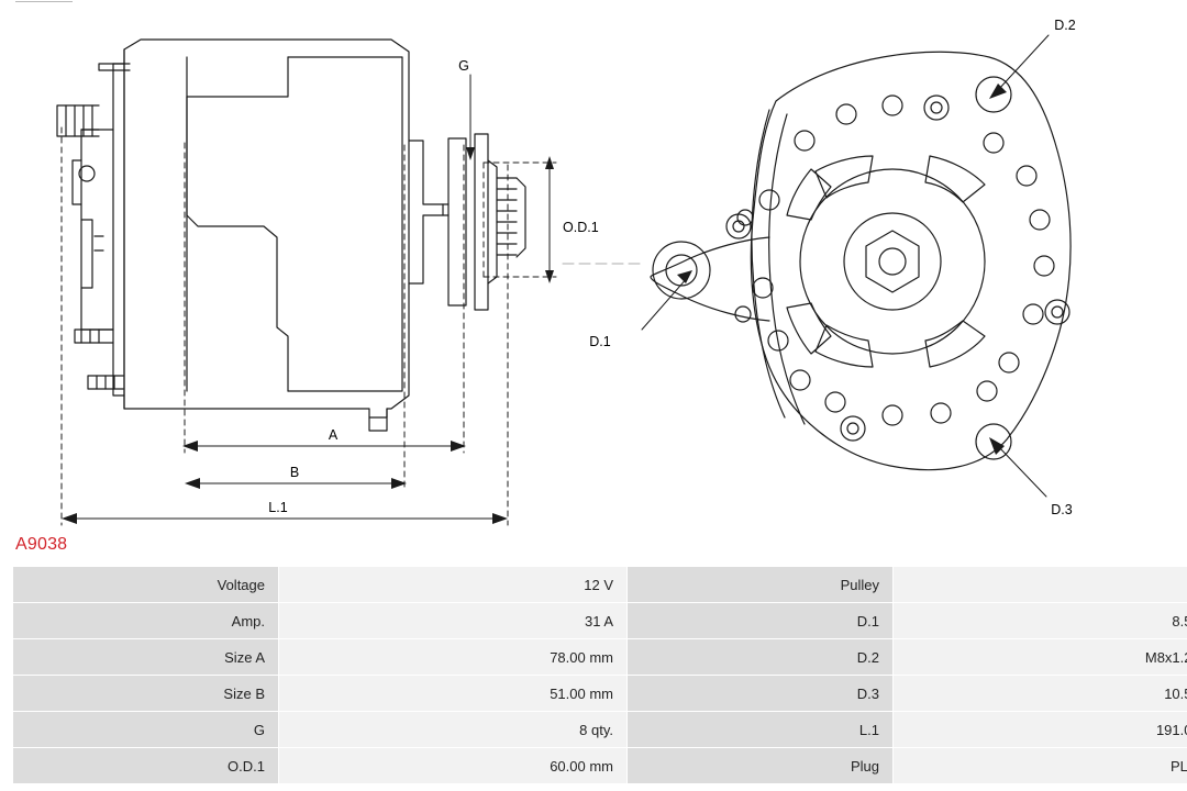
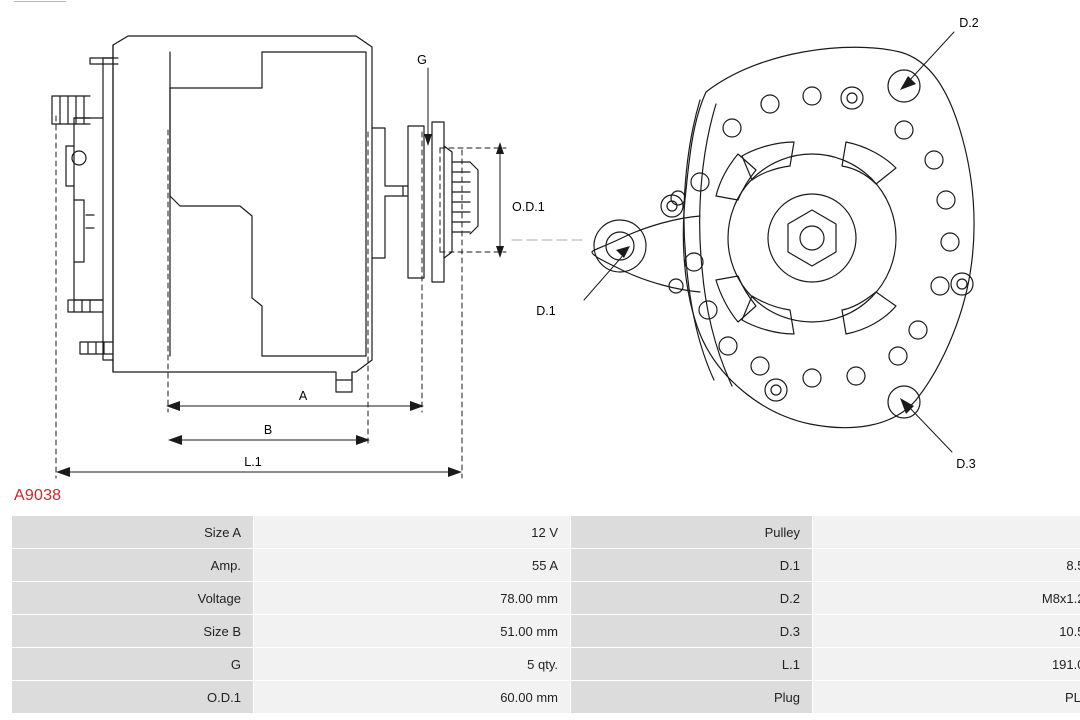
  G
  O.D.1
  A
  B
  L.1
  D.1
  D.2
  D.3
  A9038
- Voltage	12 V	Pulley
+ Size A	12 V	Pulley
- Amp.	31 A	D.1	8.
+ Amp.	55 A	D.1	8.
- Size A	78.00 mm	D.2	M8x1.
+ Voltage	78.00 mm	D.2	M8x1.
  Size B	51.00 mm	D.3	10.
- G	8 qty.	L.1	191.
+ G	5 qty.	L.1	191.
  O.D.1	60.00 mm	Plug	PL
